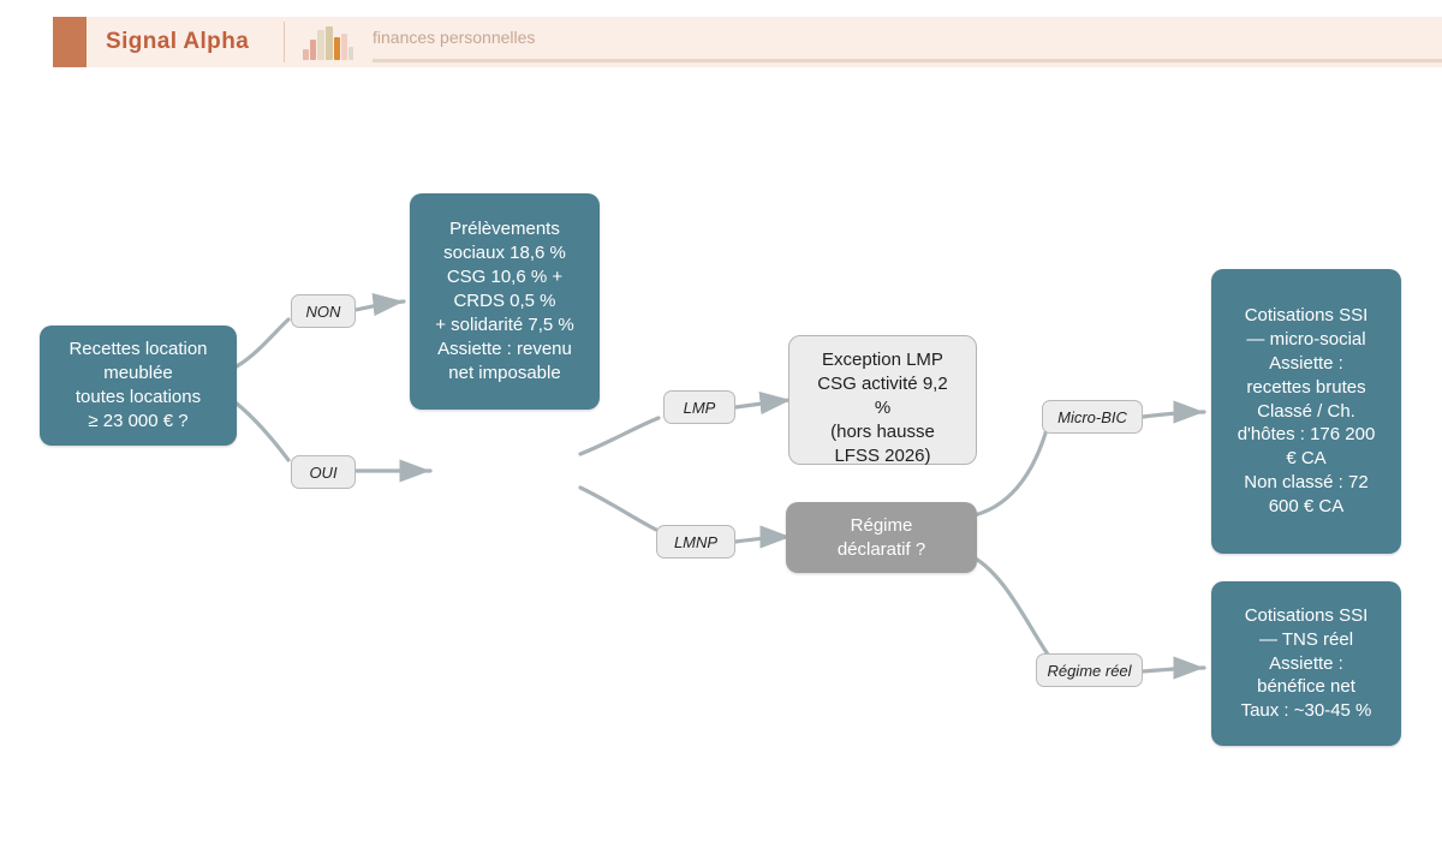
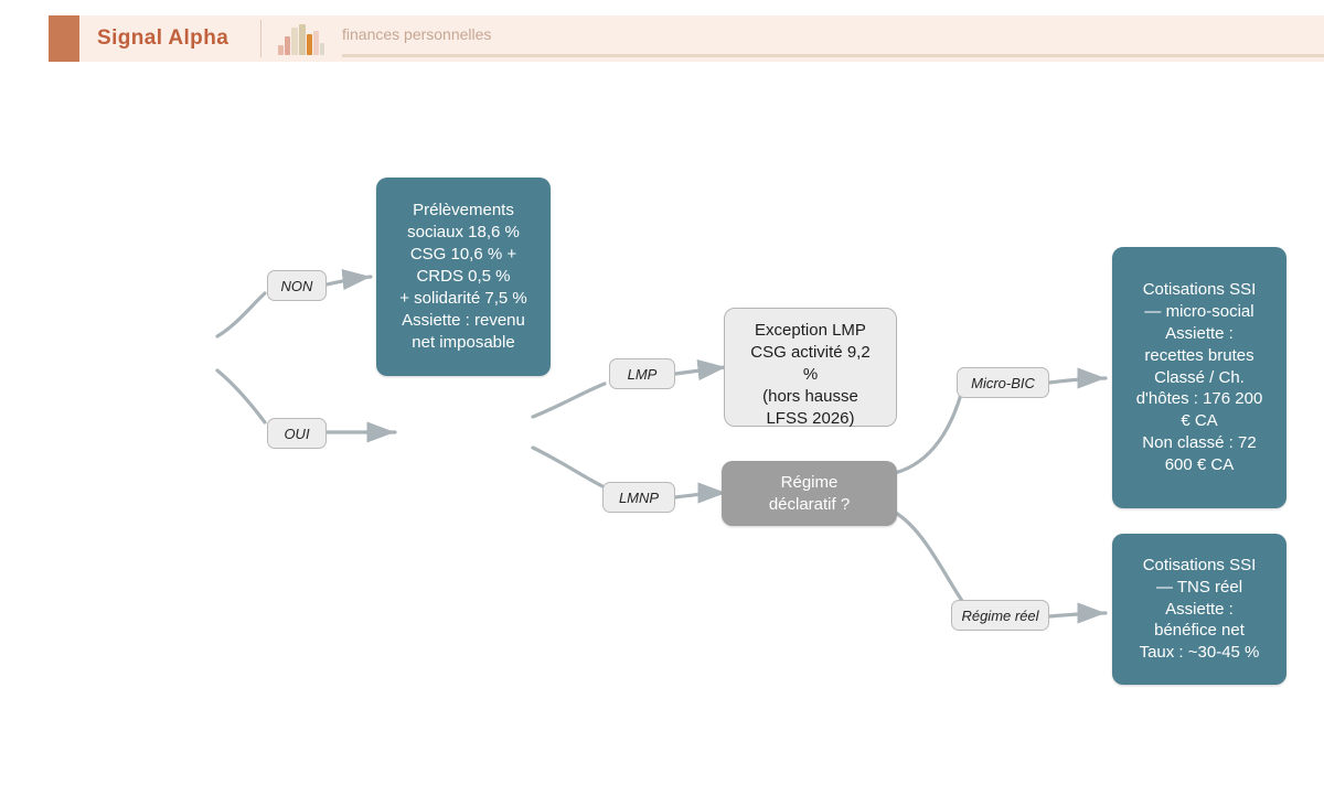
  Signal Alpha
  finances personnelles
- Recettes location
- meublée
- toutes locations
- ≥ 23 000 € ?
  Prélèvements
  sociaux 18,6 %
  CSG 10,6 % +
  CRDS 0,5 %
  + solidarité 7,5 %
  Assiette : revenu
  net imposable
  Exception LMP
  CSG activité 9,2
  %
  (hors hausse
  LFSS 2026)
  Régime
  déclaratif ?
  Cotisations SSI
  — micro-social
  Assiette :
  recettes brutes
  Classé / Ch.
  d'hôtes : 176 200
  € CA
  Non classé : 72
  600 € CA
  Cotisations SSI
  — TNS réel
  Assiette :
  bénéfice net
  Taux : ~30-45 %
  NON
  OUI
  LMP
  LMNP
  Micro-BIC
  Régime réel
